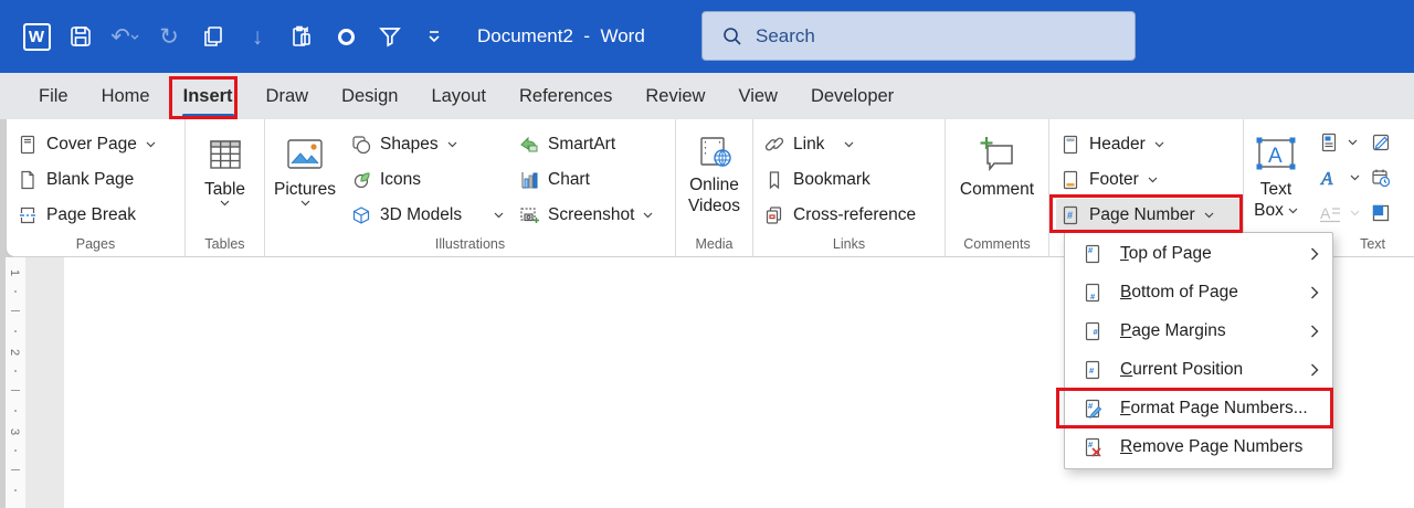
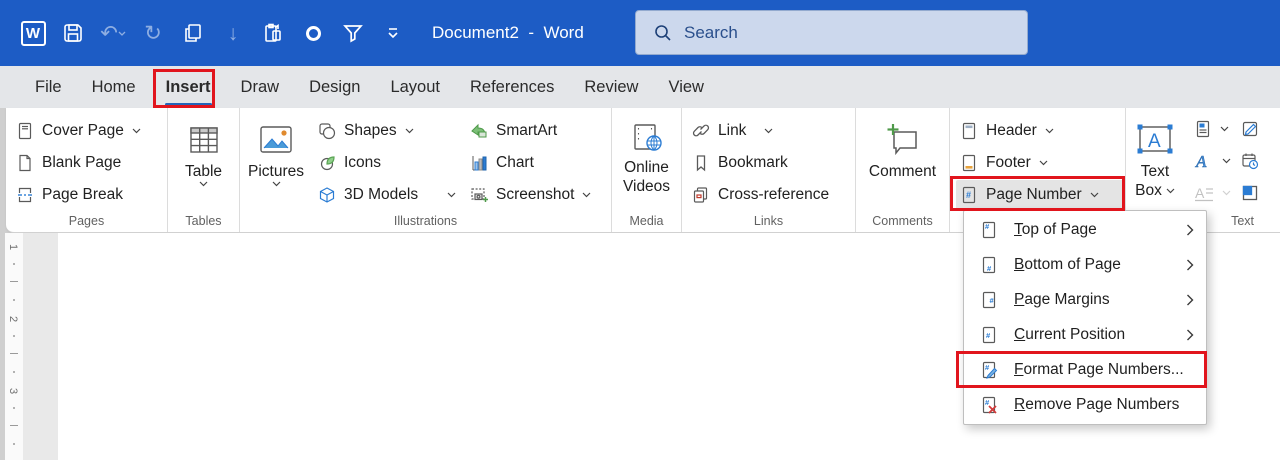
  W
  ↶
  ↻
  ↓
  Document2 - Word
  Search
  File
  Home
  Insert
  Draw
  Design
  Layout
  References
  Review
  View
- Developer
  Cover Page
  Blank Page
  Page Break
  Pages
  Table
  Tables
  Pictures
  Shapes
  Icons
  3D Models
  SmartArt
  Chart
  Screenshot
  Illustrations
  Online
  Videos
  Media
  Link
  Bookmark
  Cross-reference
  Links
  Comment
  Comments
  Header
  Footer
  #
  Page Number
  A
  Text
  Box
  A
  A
  Text
  #
  Top of Page
  #
  Bottom of Page
  #
  Page Margins
  #
  Current Position
  #
  Format Page Numbers...
  #
  Remove Page Numbers
